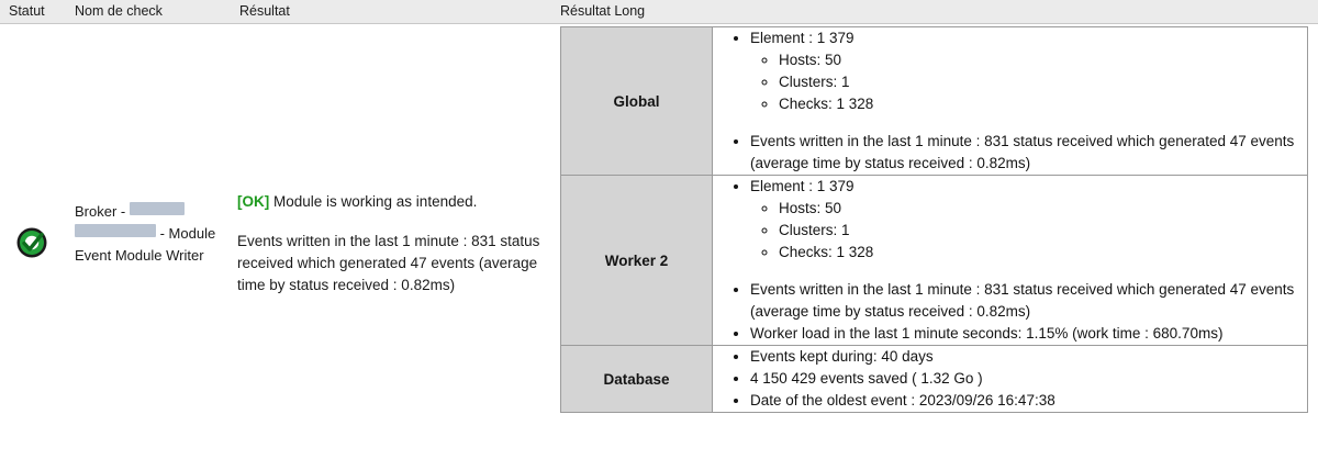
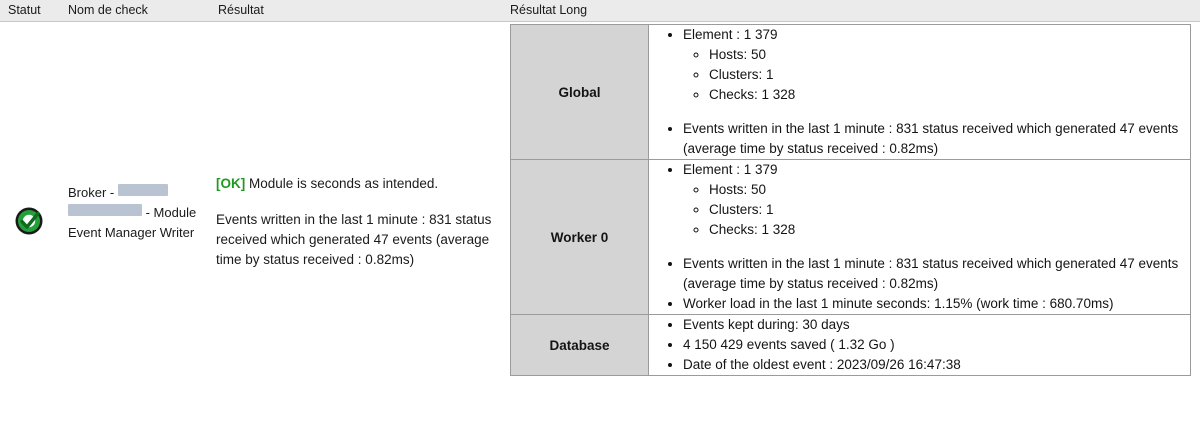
  Statut
  Nom de check
  Résultat
  Résultat Long
- Broker - broker syslkeup2 - Module Event Module Writer
+ Broker - broker syslkeup2 - Module Event Manager Writer
- [OK] Module is working as intended.
+ [OK] Module is seconds as intended.
  Events written in the last 1 minute : 831 status received which generated 47 events (average time by status received : 0.82ms)
  Global	Element : 1 379Hosts: 50Clusters: 1Checks: 1 328Events written in the last 1 minute : 831 status received which generated 47 events (average time by status received : 0.82ms)
- Worker 2	Element : 1 379Hosts: 50Clusters: 1Checks: 1 328Events written in the last 1 minute : 831 status received which generated 47 events (average time by status received : 0.82ms)Worker load in the last 1 minute seconds: 1.15% (work time : 680.70ms)
+ Worker 0	Element : 1 379Hosts: 50Clusters: 1Checks: 1 328Events written in the last 1 minute : 831 status received which generated 47 events (average time by status received : 0.82ms)Worker load in the last 1 minute seconds: 1.15% (work time : 680.70ms)
- Database	Events kept during: 40 days4 150 429 events saved ( 1.32 Go )Date of the oldest event : 2023/09/26 16:47:38
+ Database	Events kept during: 30 days4 150 429 events saved ( 1.32 Go )Date of the oldest event : 2023/09/26 16:47:38
